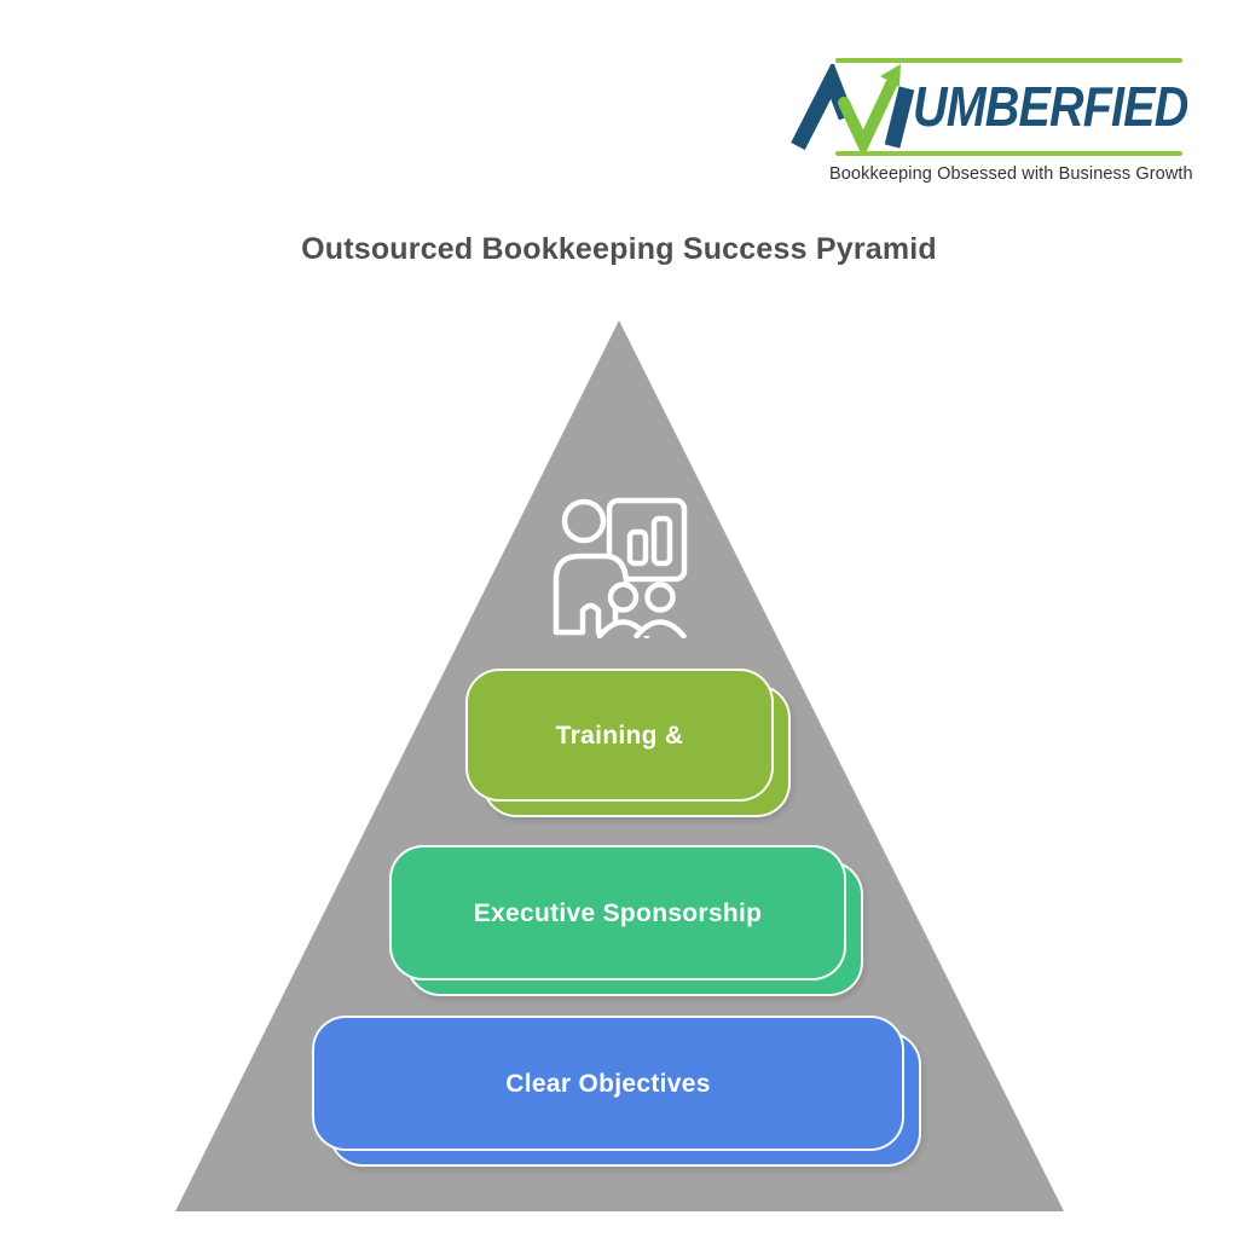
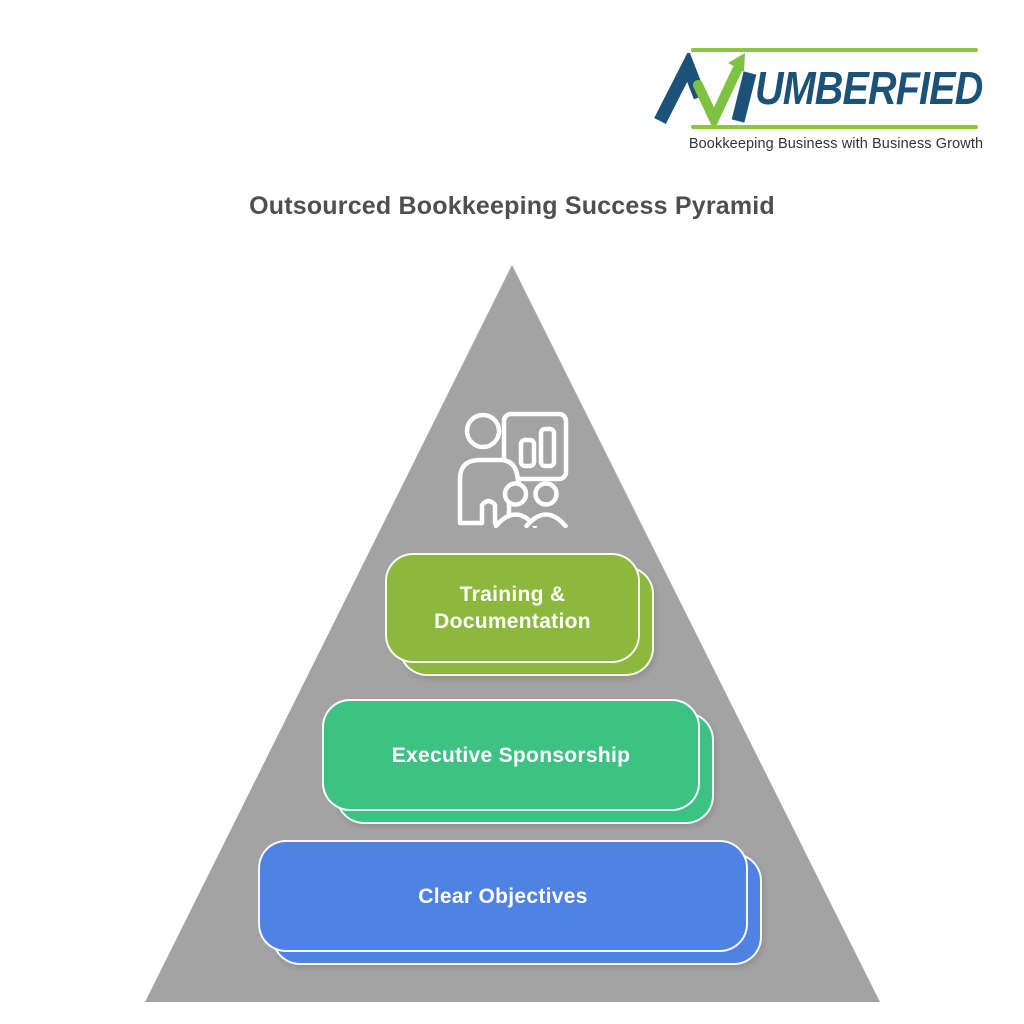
  UMBERFIED
- Bookkeeping Obsessed with Business Growth
+ Bookkeeping Business with Business Growth
  Outsourced Bookkeeping Success Pyramid
  Training &
+ Documentation
  Executive Sponsorship
  Clear Objectives
